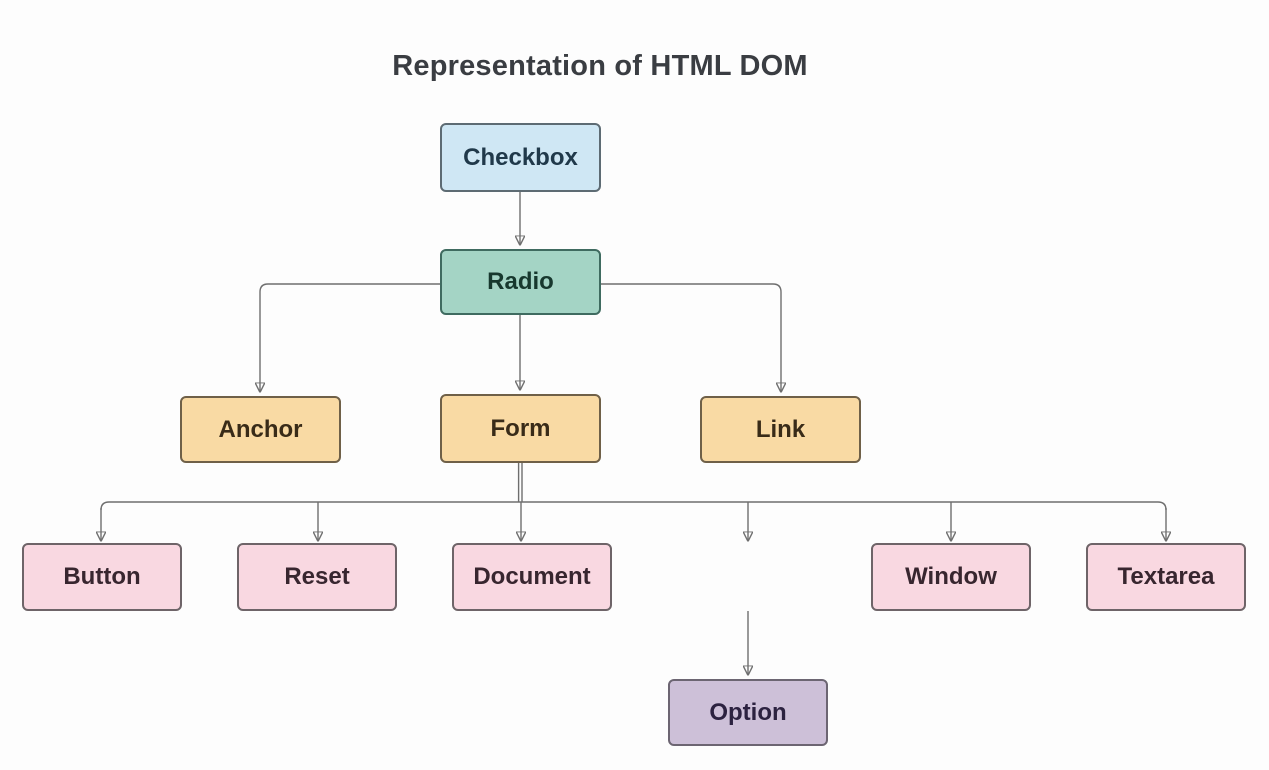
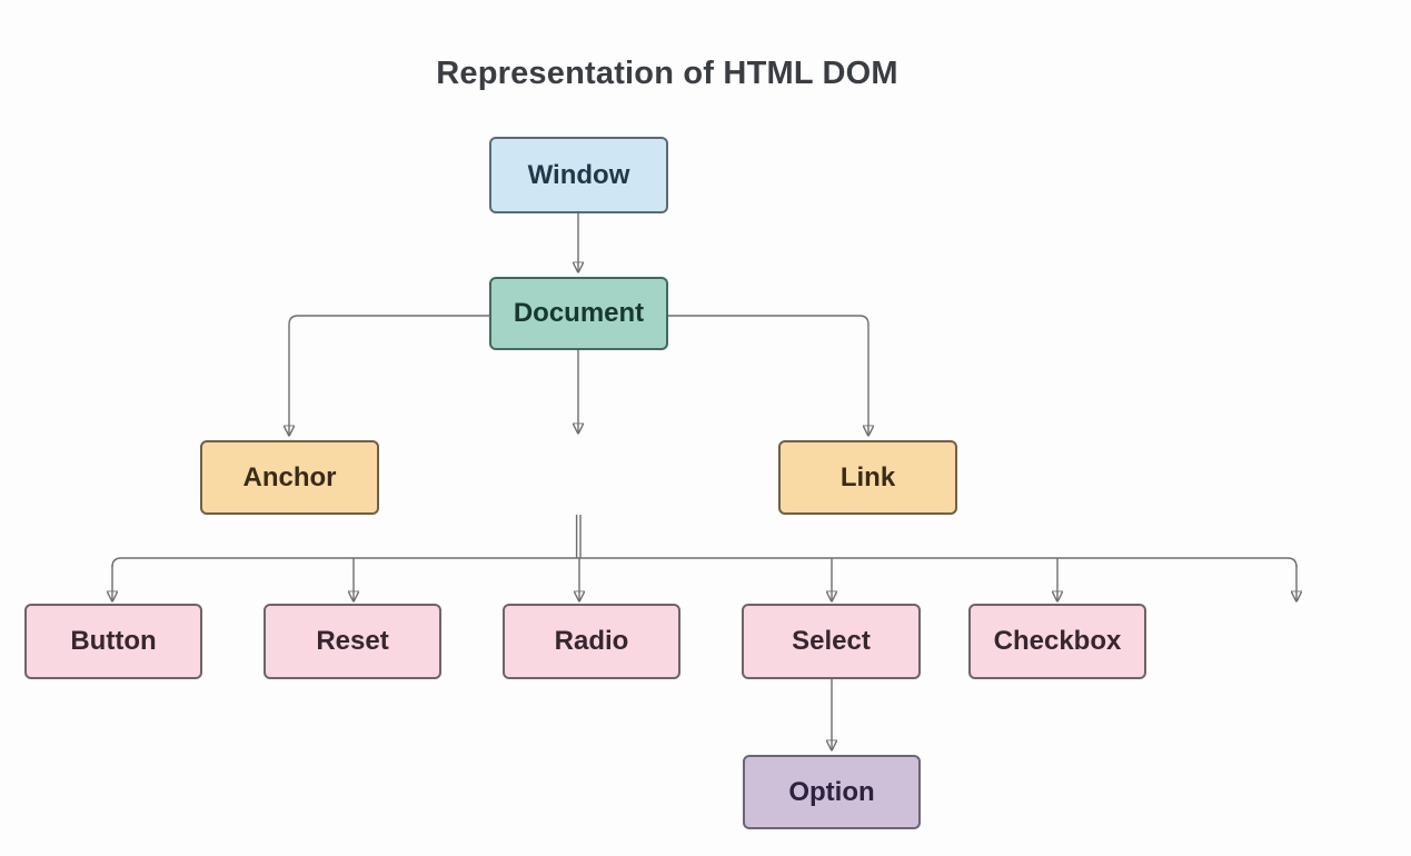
  Representation of HTML DOM
- Checkbox
+ Window
- Radio
+ Document
  Anchor
- Form
  Link
  Button
  Reset
- Document
+ Radio
+ Select
- Window
+ Checkbox
- Textarea
  Option
